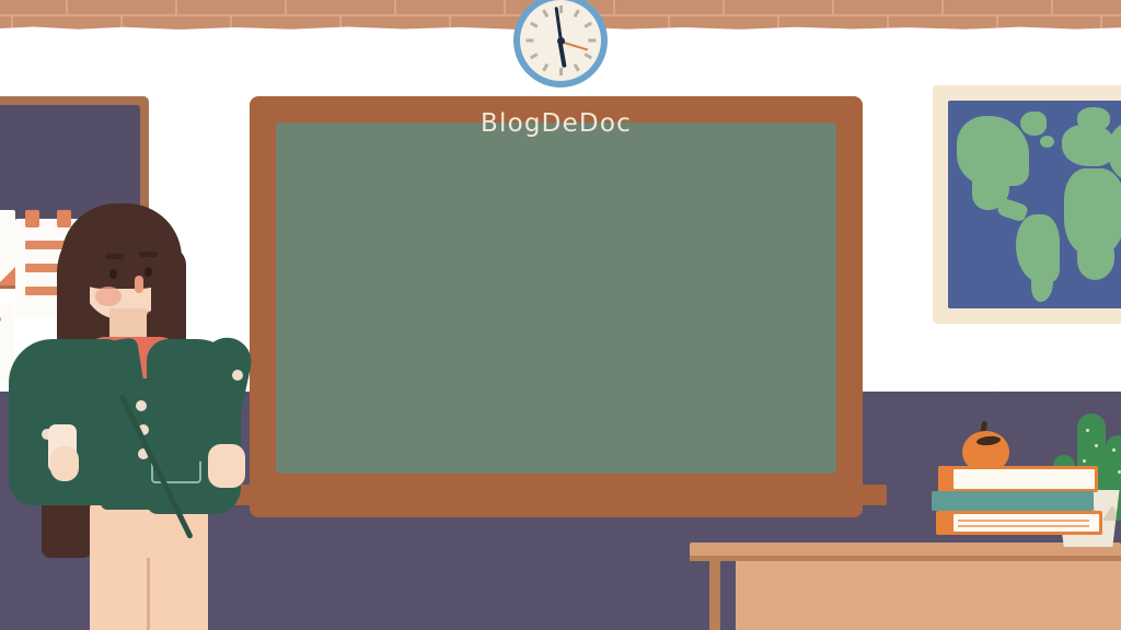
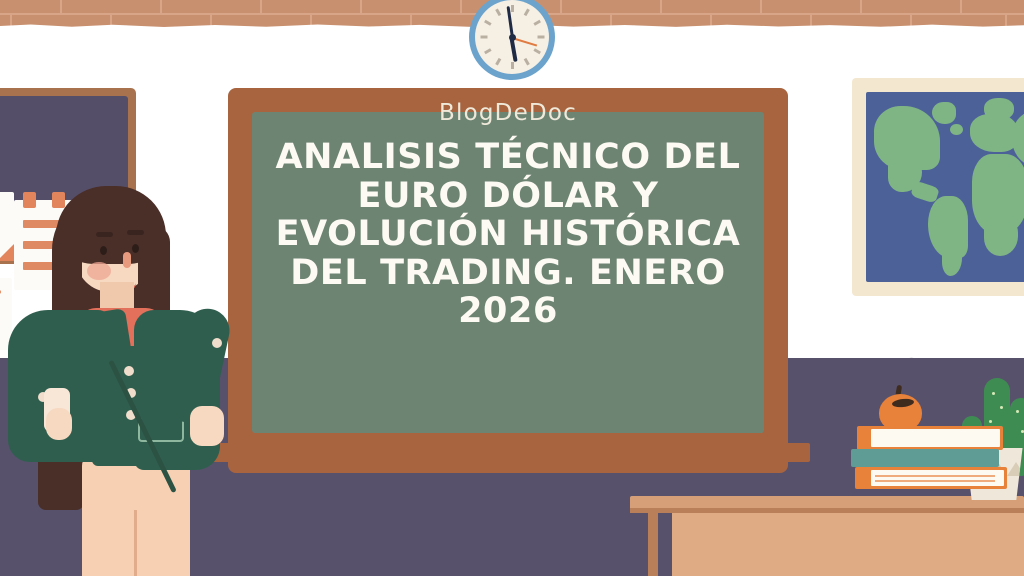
  BlogDeDoc
+ ANALISIS TÉCNICO DEL EURO DÓLAR Y EVOLUCIÓN HISTÓRICA DEL TRADING. ENERO 2026
